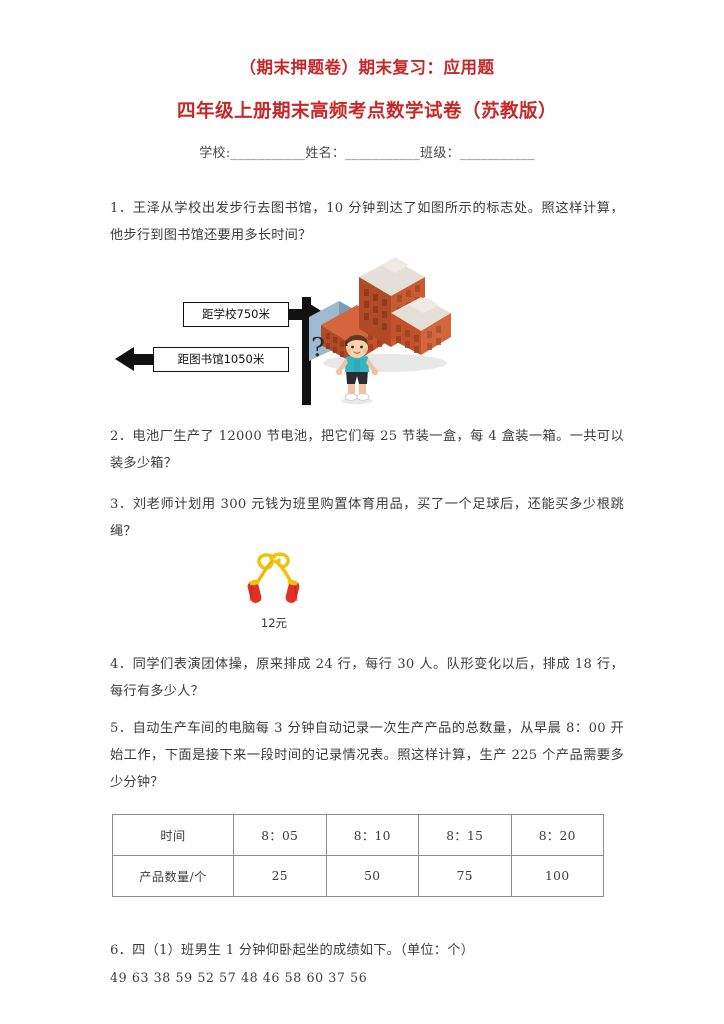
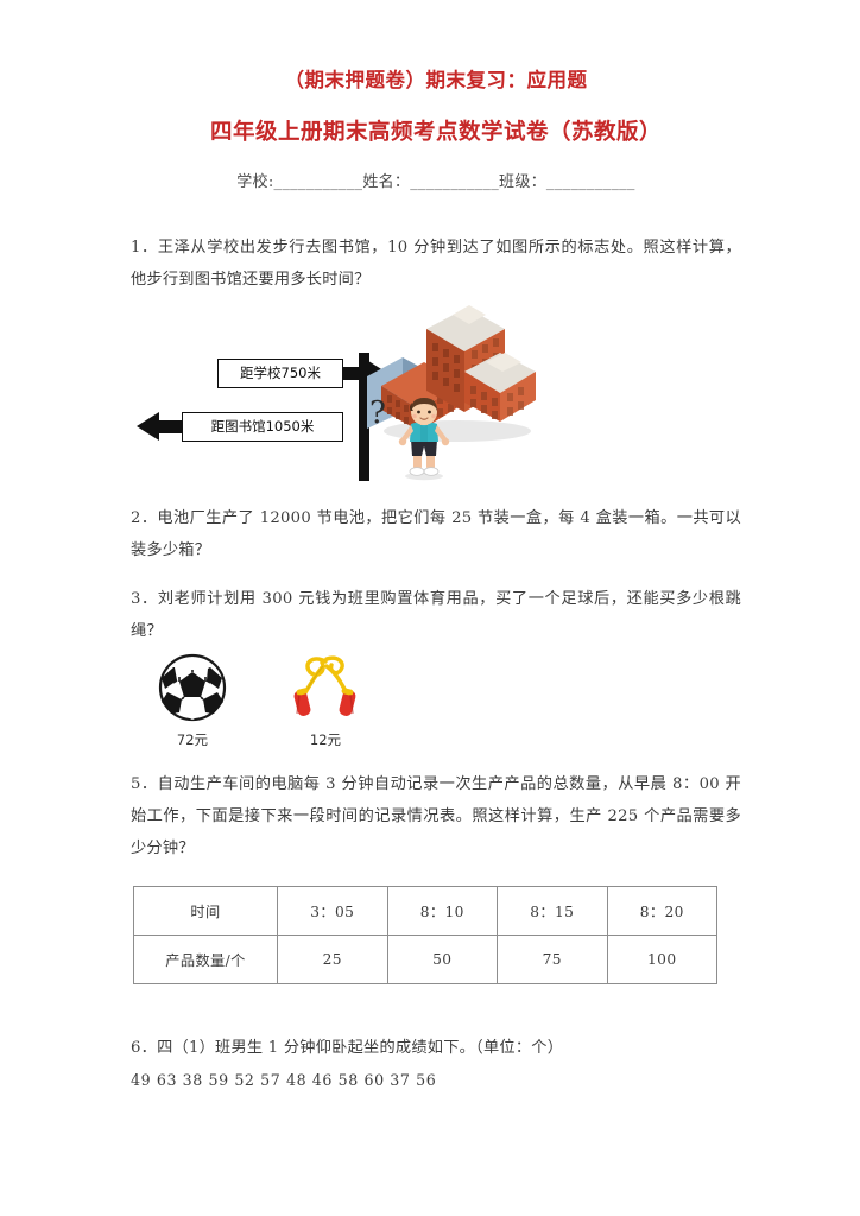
  （期末押题卷）期末复习：应用题
  四年级上册期末高频考点数学试卷（苏教版）
  学校:___________姓名：___________班级：___________
  1．王泽从学校出发步行去图书馆，10 分钟到达了如图所示的标志处。照这样计算，他步行到图书馆还要用多长时间？
  距学校750米
  距图书馆1050米
  ?
  2．电池厂生产了 12000 节电池，把它们每 25 节装一盒，每 4 盒装一箱。一共可以装多少箱？
  3．刘老师计划用 300 元钱为班里购置体育用品，买了一个足球后，还能买多少根跳绳？
+ 72元
  12元
- 4．同学们表演团体操，原来排成 24 行，每行 30 人。队形变化以后，排成 18 行，每行有多少人？
  5．自动生产车间的电脑每 3 分钟自动记录一次生产产品的总数量，从早晨 8：00 开始工作，下面是接下来一段时间的记录情况表。照这样计算，生产 225 个产品需要多少分钟？
- 时间	8：05	8：10	8：15	8：20
+ 时间	3：05	8：10	8：15	8：20
  产品数量/个	25	50	75	100
  6．四（1）班男生 1 分钟仰卧起坐的成绩如下。（单位：个）
  49 63 38 59 52 57 48 46 58 60 37 56
